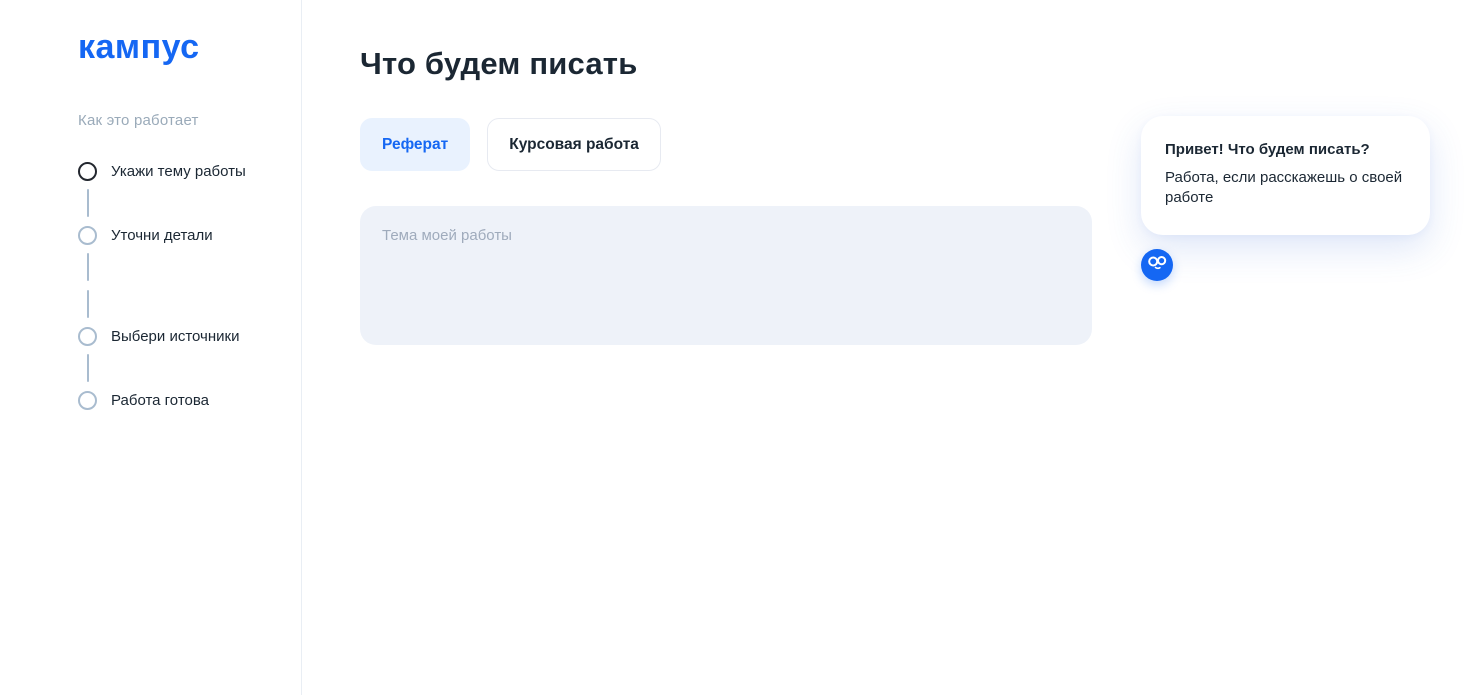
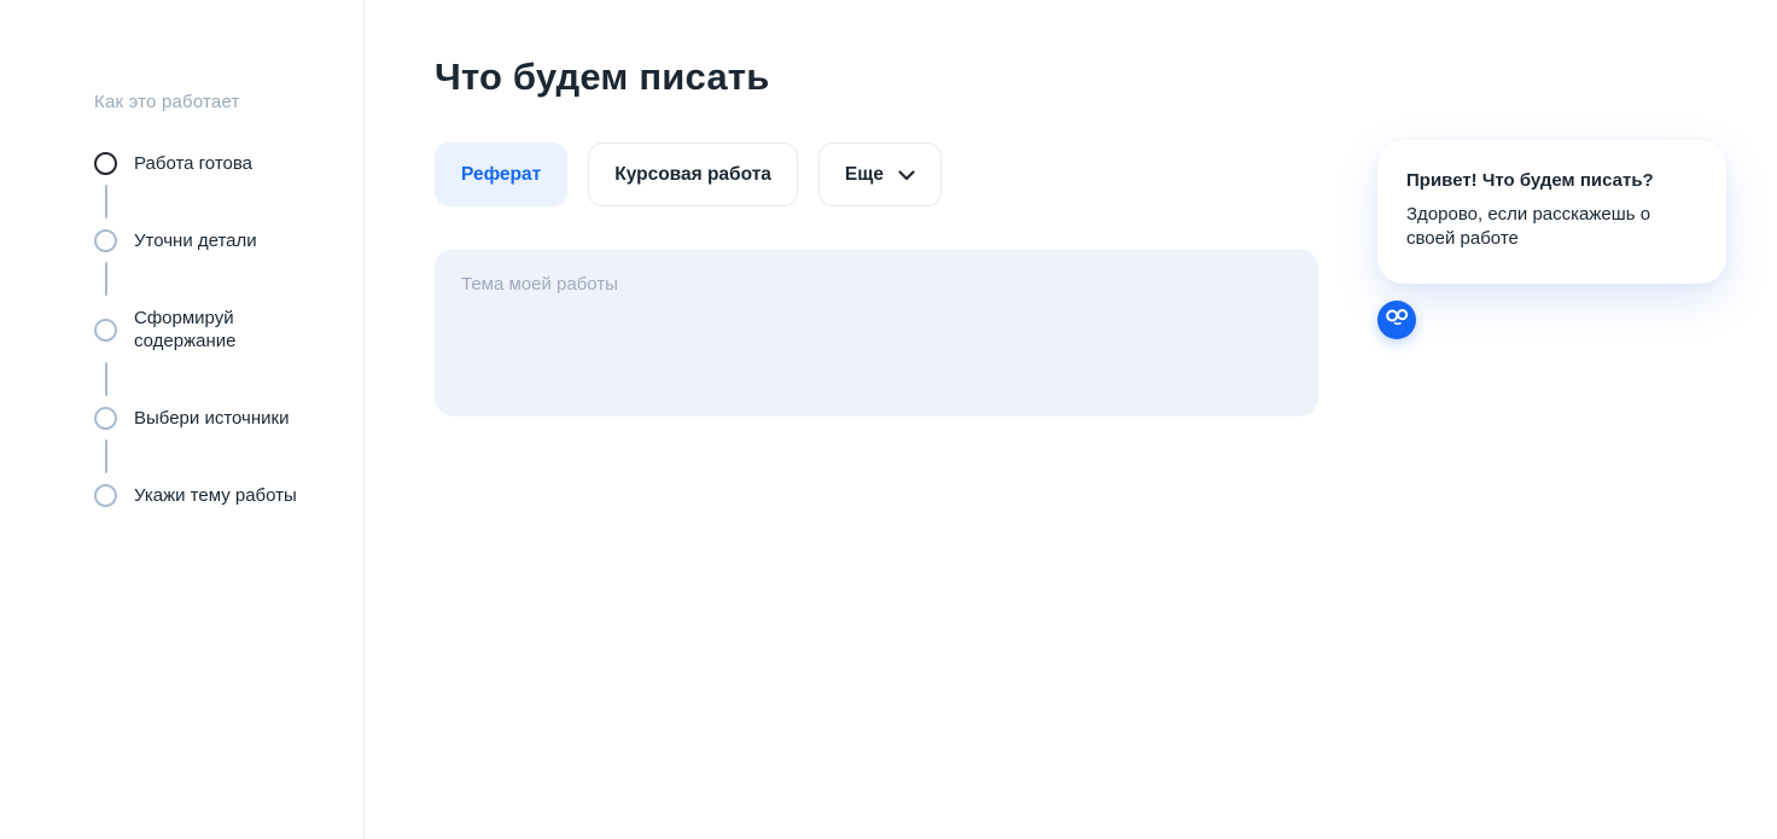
- кампус
  Как это работает
- Укажи тему работы
+ Работа готова
  Уточни детали
+ Сформируй содержание
  Выбери источники
- Работа готова
+ Укажи тему работы
  Что будем писать
  Реферат
  Курсовая работа
+ Еще
  Тема моей работы
  Привет! Что будем писать?
- Работа, если расскажешь о своей работе
+ Здорово, если расскажешь о своей работе
